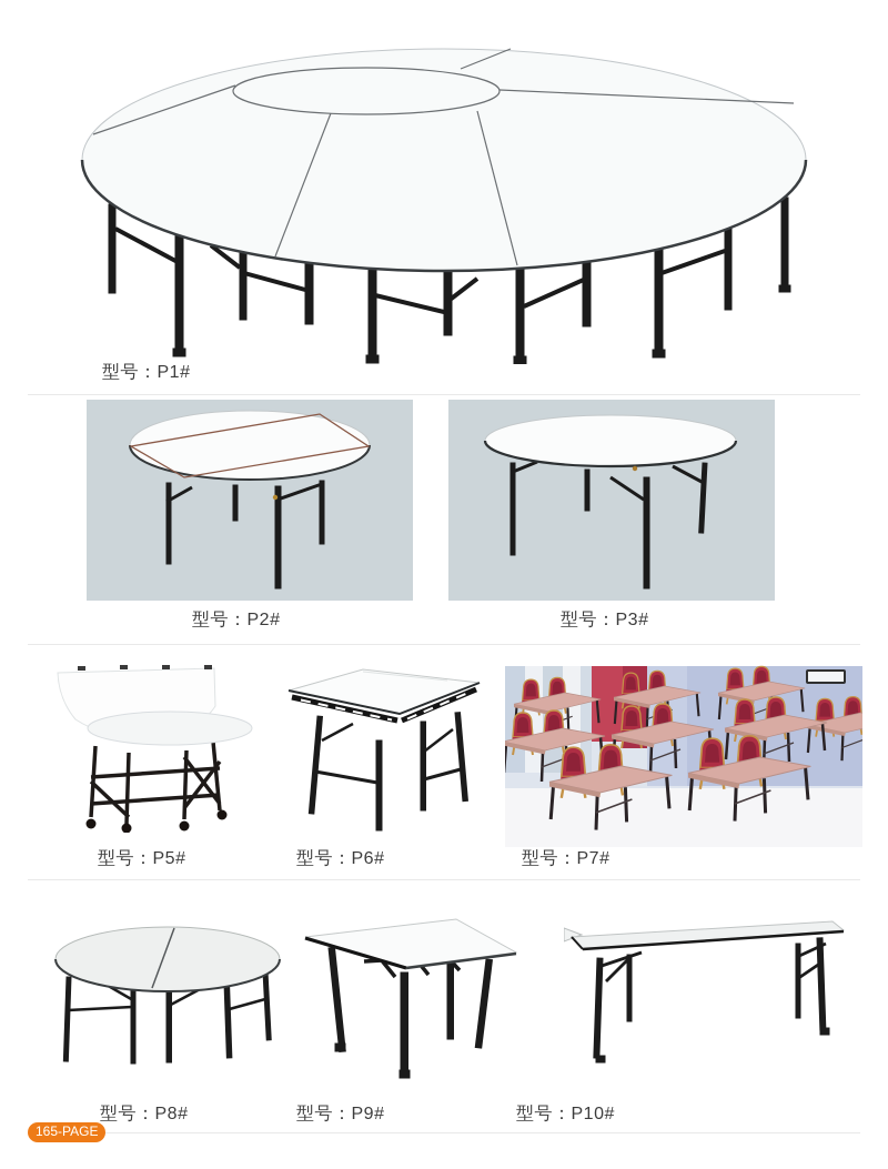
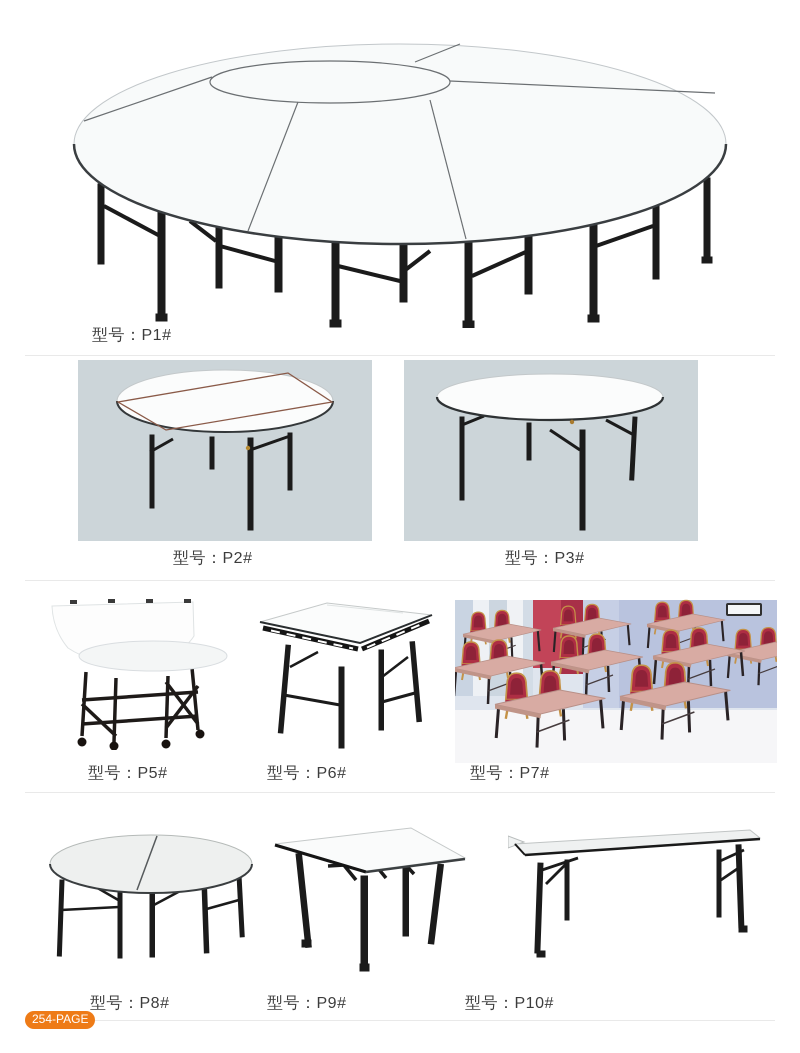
  型号：P1#
  型号：P2#
  型号：P3#
  型号：P5#
  型号：P6#
  型号：P7#
  型号：P8#
  型号：P9#
  型号：P10#
- 165-PAGE
+ 254-PAGE
